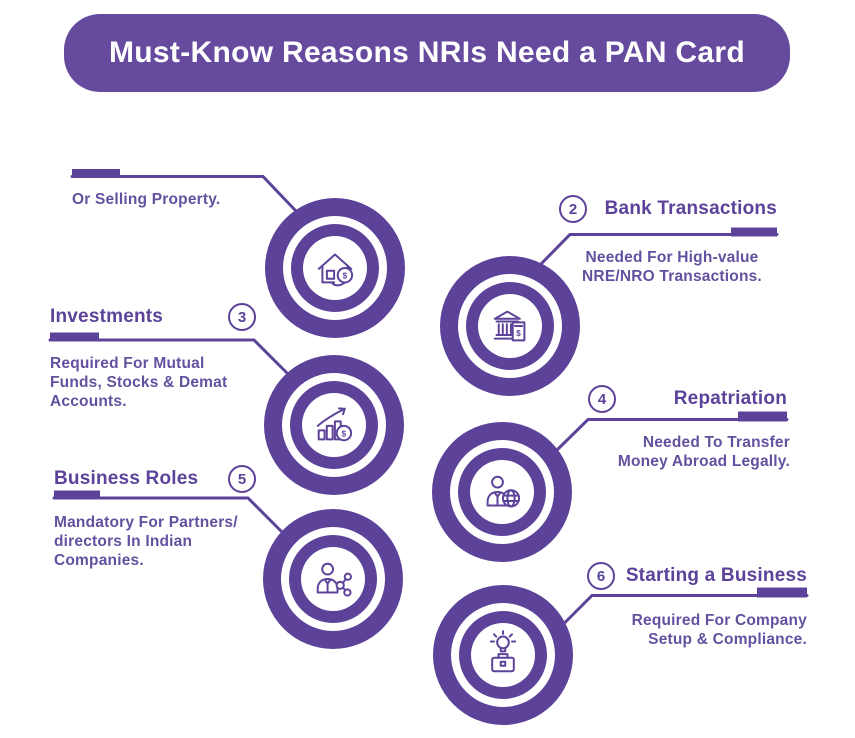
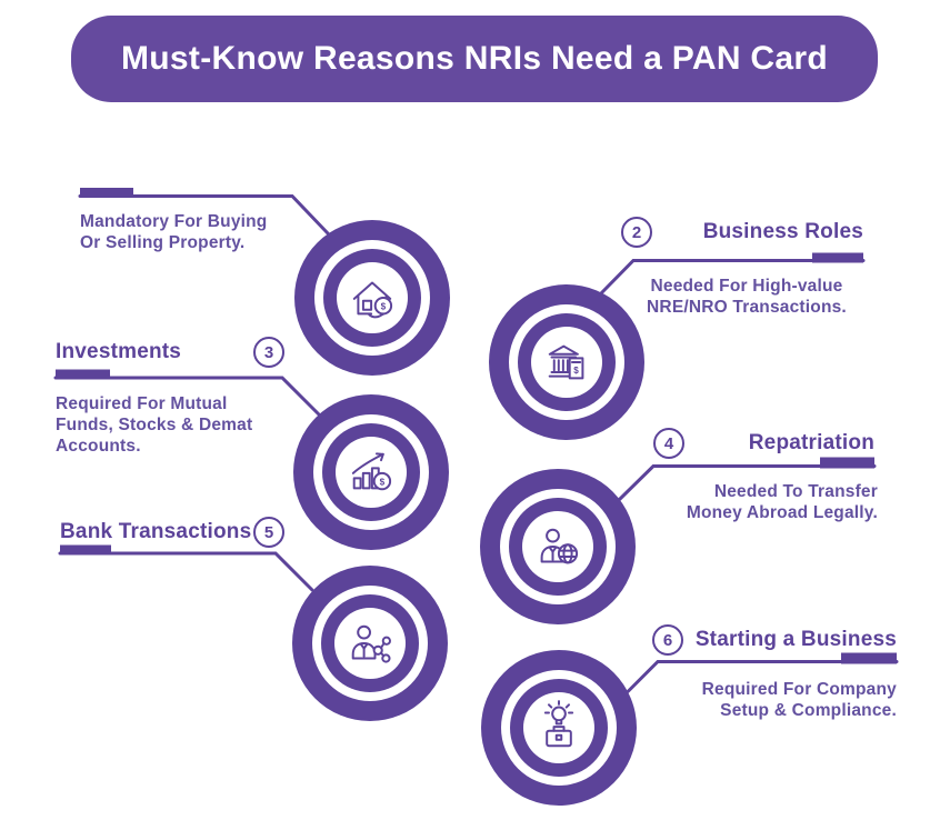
  Must-Know Reasons NRIs Need a PAN Card
+ Mandatory For Buying
  Or Selling Property.
  $
  2
- Bank Transactions
+ Business Roles
  Needed For High-value
  NRE/NRO Transactions.
  $
  Investments
  3
  Required For Mutual
  Funds, Stocks & Demat
  Accounts.
  $
  4
  Repatriation
  Needed To Transfer
  Money Abroad Legally.
- Business Roles
+ Bank Transactions
  5
- Mandatory For Partners/
- directors In Indian
- Companies.
  6
  Starting a Business
  Required For Company
  Setup & Compliance.
